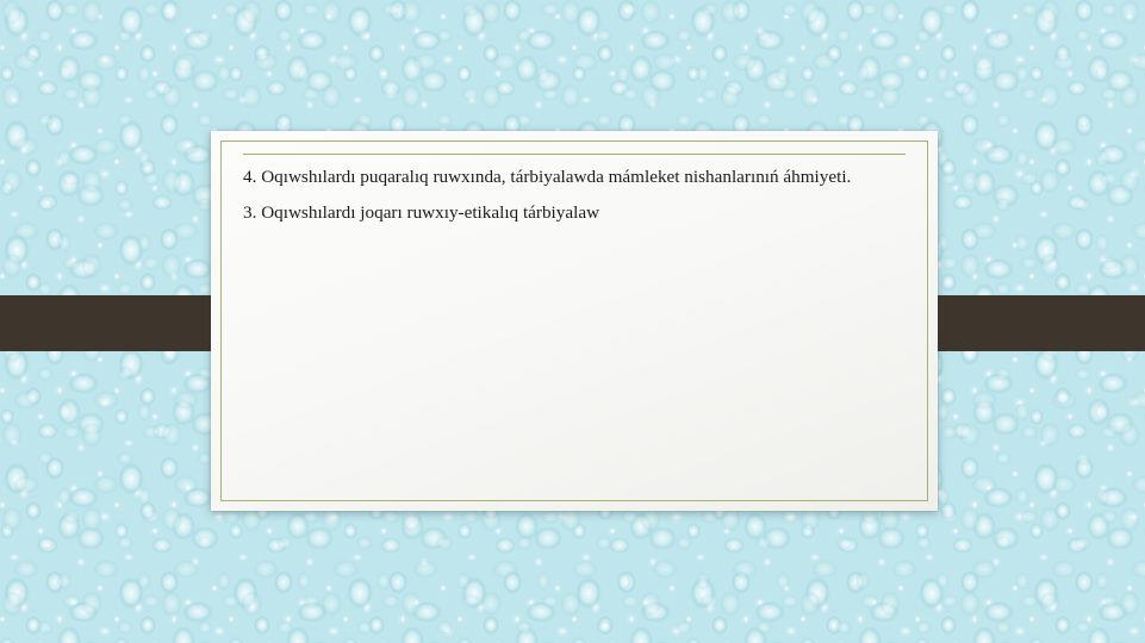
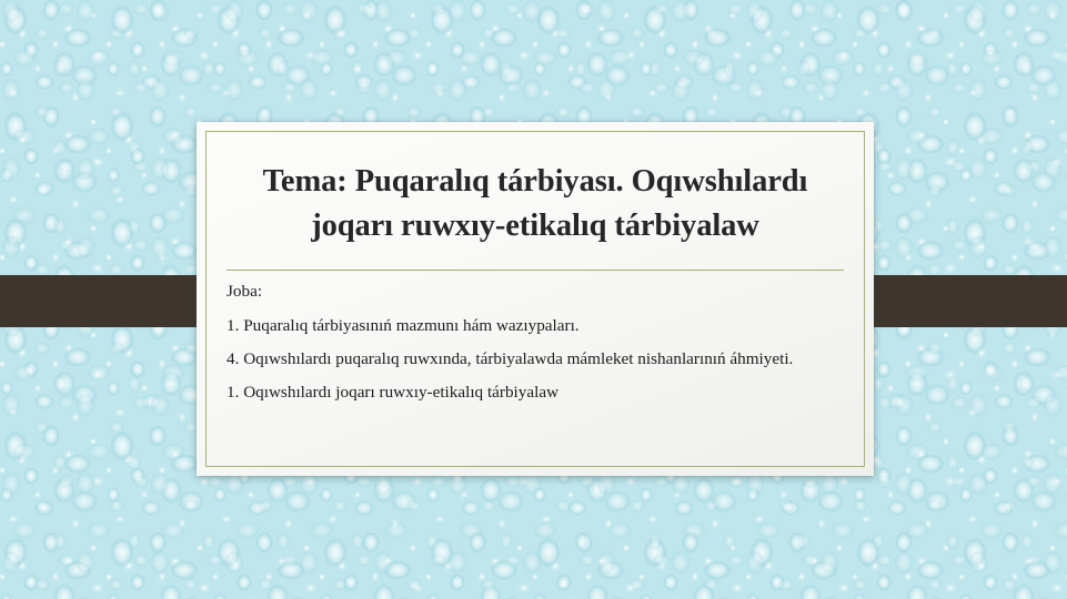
+ Tema: Puqaralıq tárbiyası. Oqıwshılardı joqarı ruwxıy-etikalıq tárbiyalaw
+ Joba:
+ 1. Puqaralıq tárbiyasınıń mazmunı hám wazıypaları.
  4. Oqıwshılardı puqaralıq ruwxında, tárbiyalawda mámleket nishanlarınıń áhmiyeti.
- 3. Oqıwshılardı joqarı ruwxıy-etikalıq tárbiyalaw
+ 1. Oqıwshılardı joqarı ruwxıy-etikalıq tárbiyalaw
